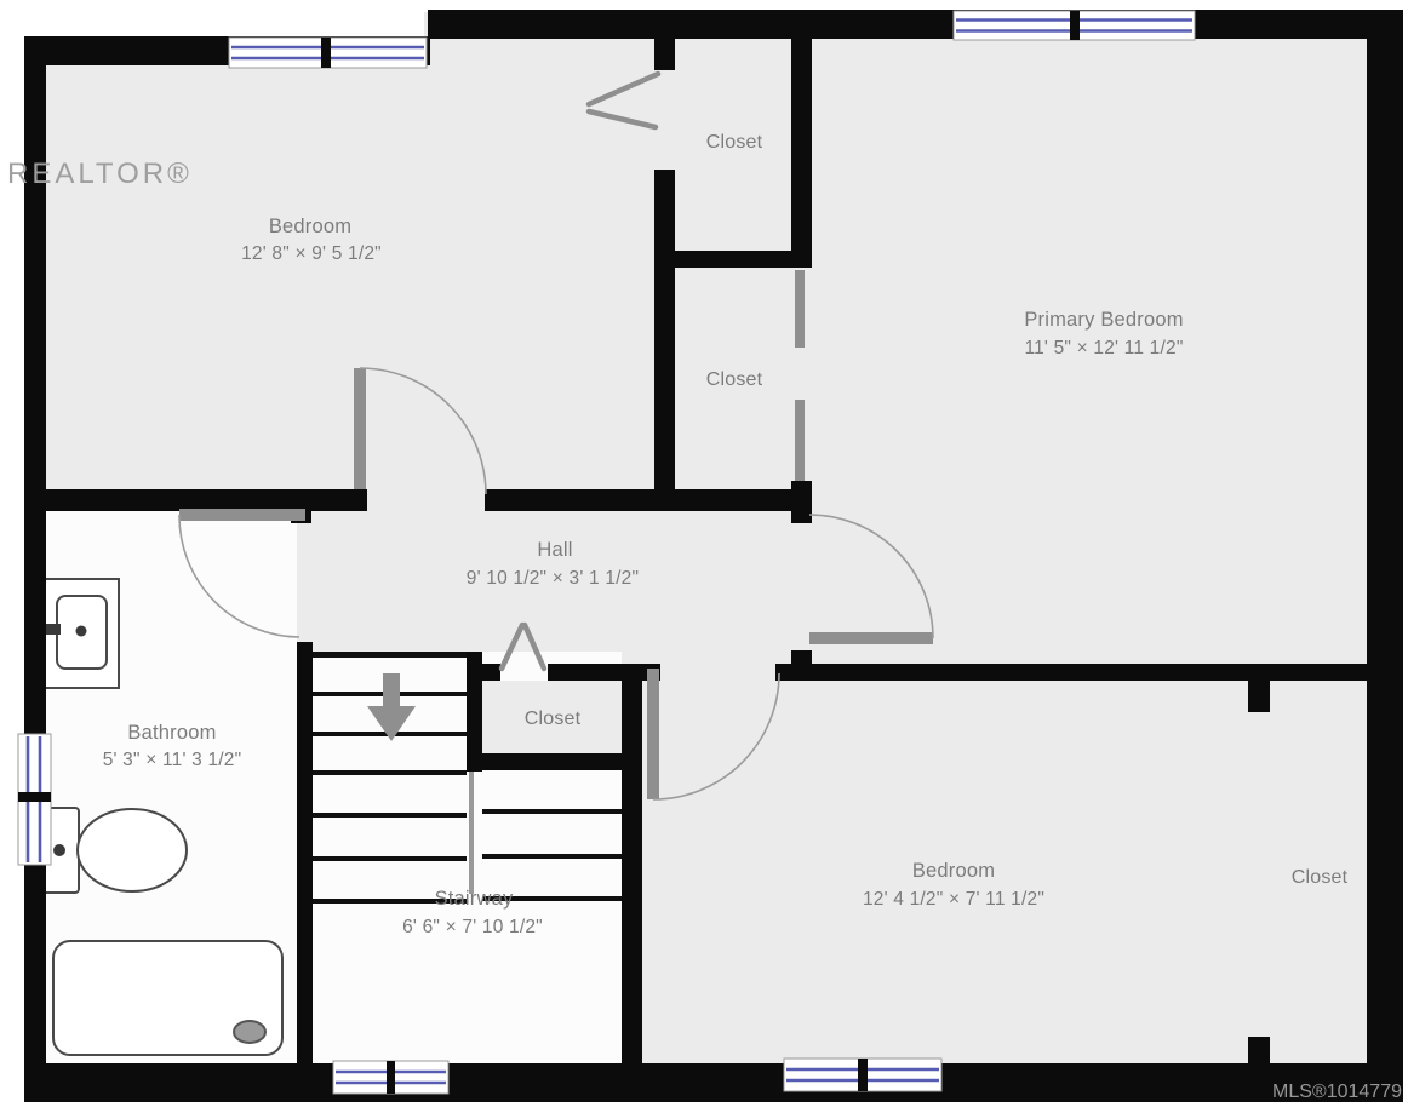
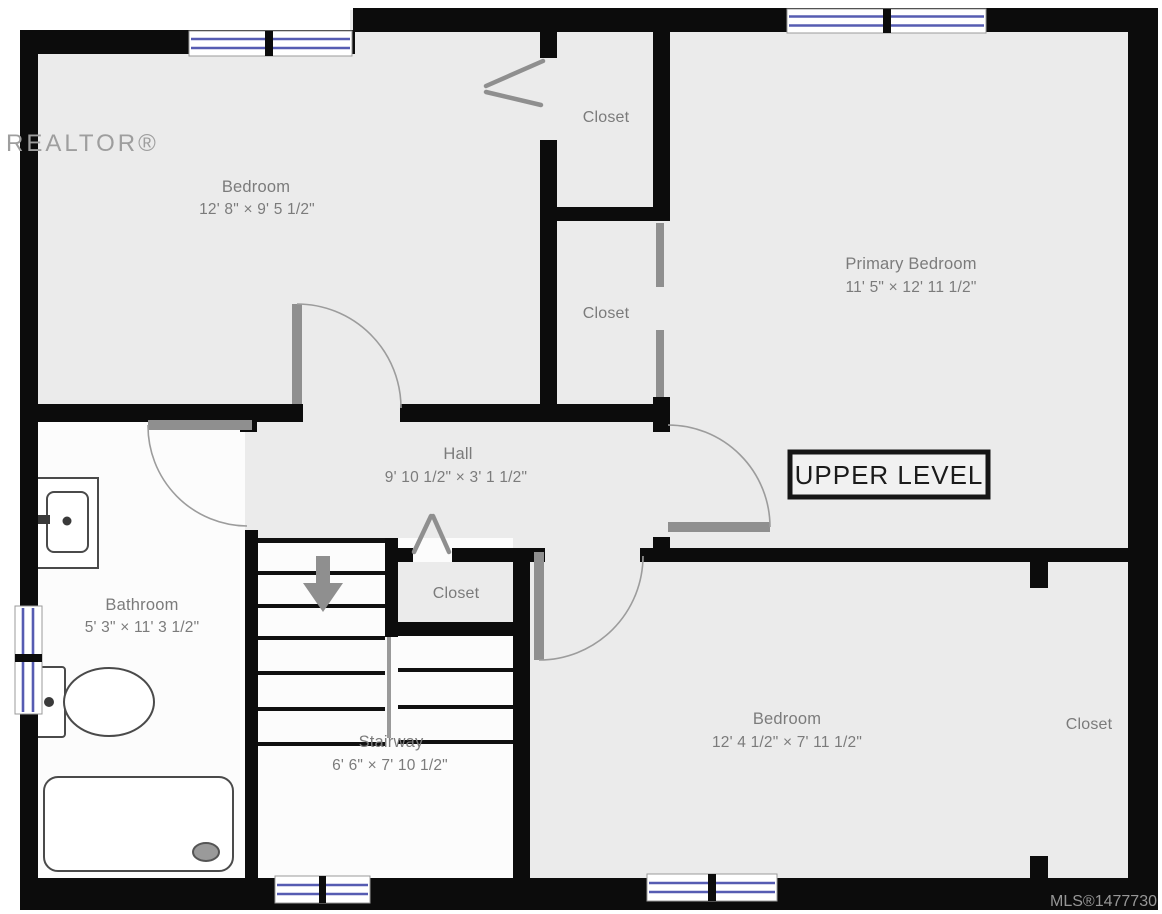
  Bedroom
  12' 8" × 9' 5 1/2"
  Closet
  Primary Bedroom
  11' 5" × 12' 11 1/2"
  Closet
  Hall
  9' 10 1/2" × 3' 1 1/2"
  Bathroom
  5' 3" × 11' 3 1/2"
  Closet
  Stairway
  6' 6" × 7' 10 1/2"
  Bedroom
  12' 4 1/2" × 7' 11 1/2"
  Closet
+ UPPER LEVEL
  REALTOR®
- MLS®1014779
+ MLS®1477730
